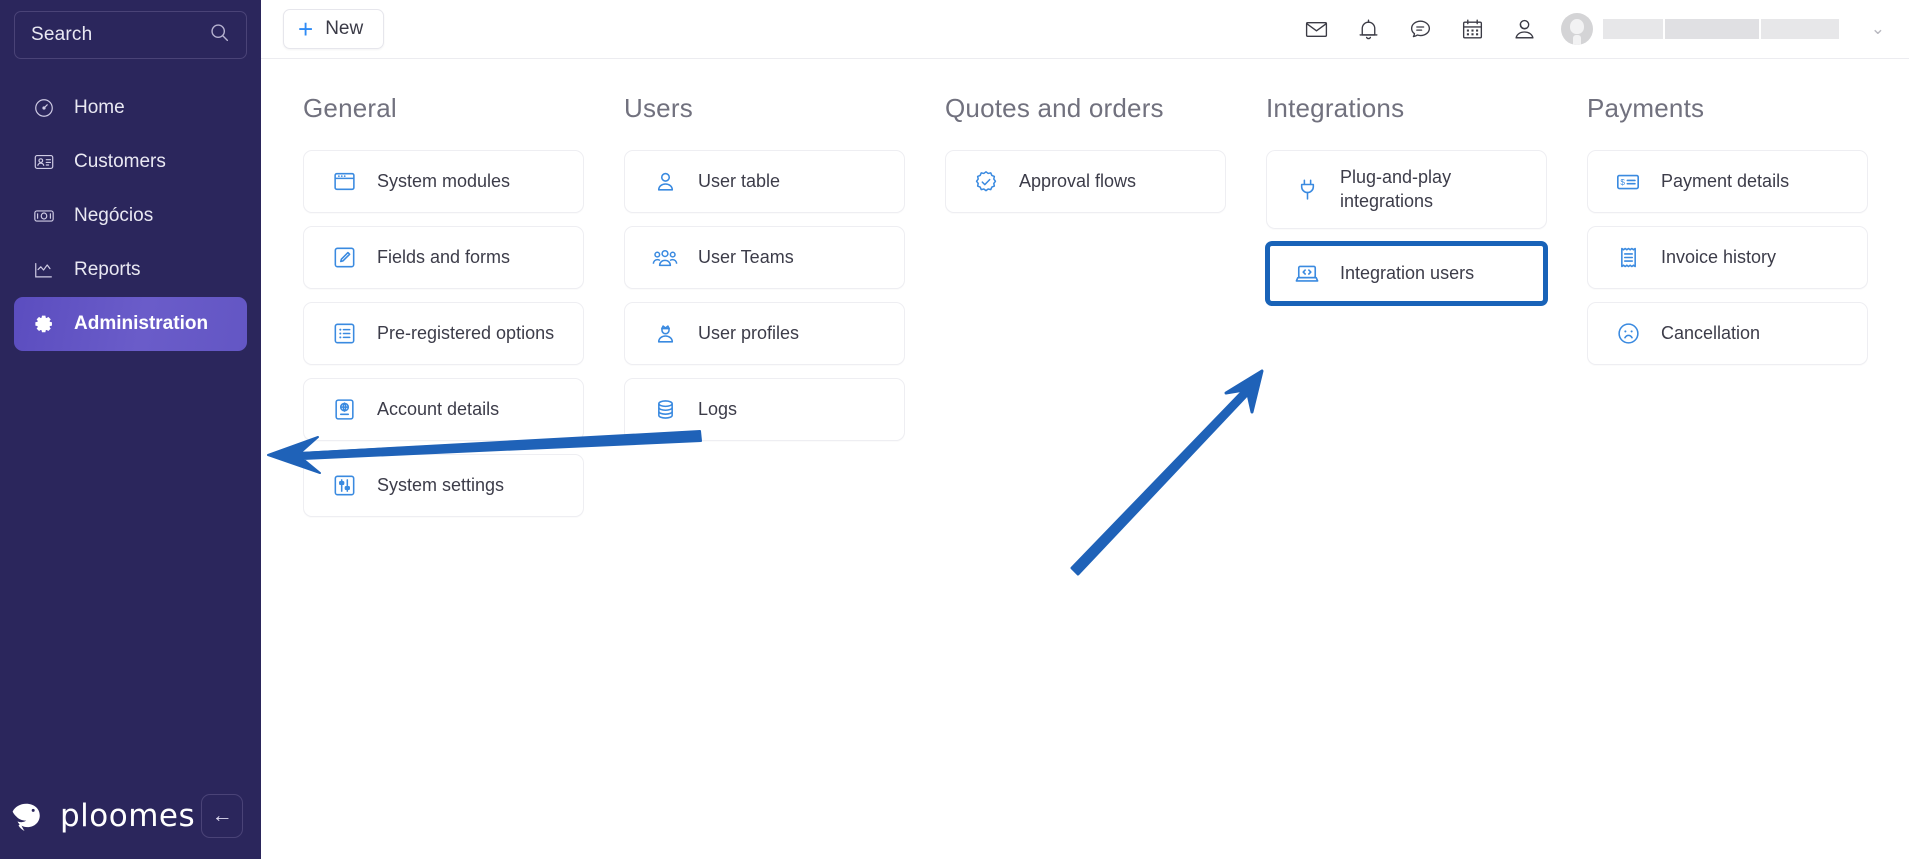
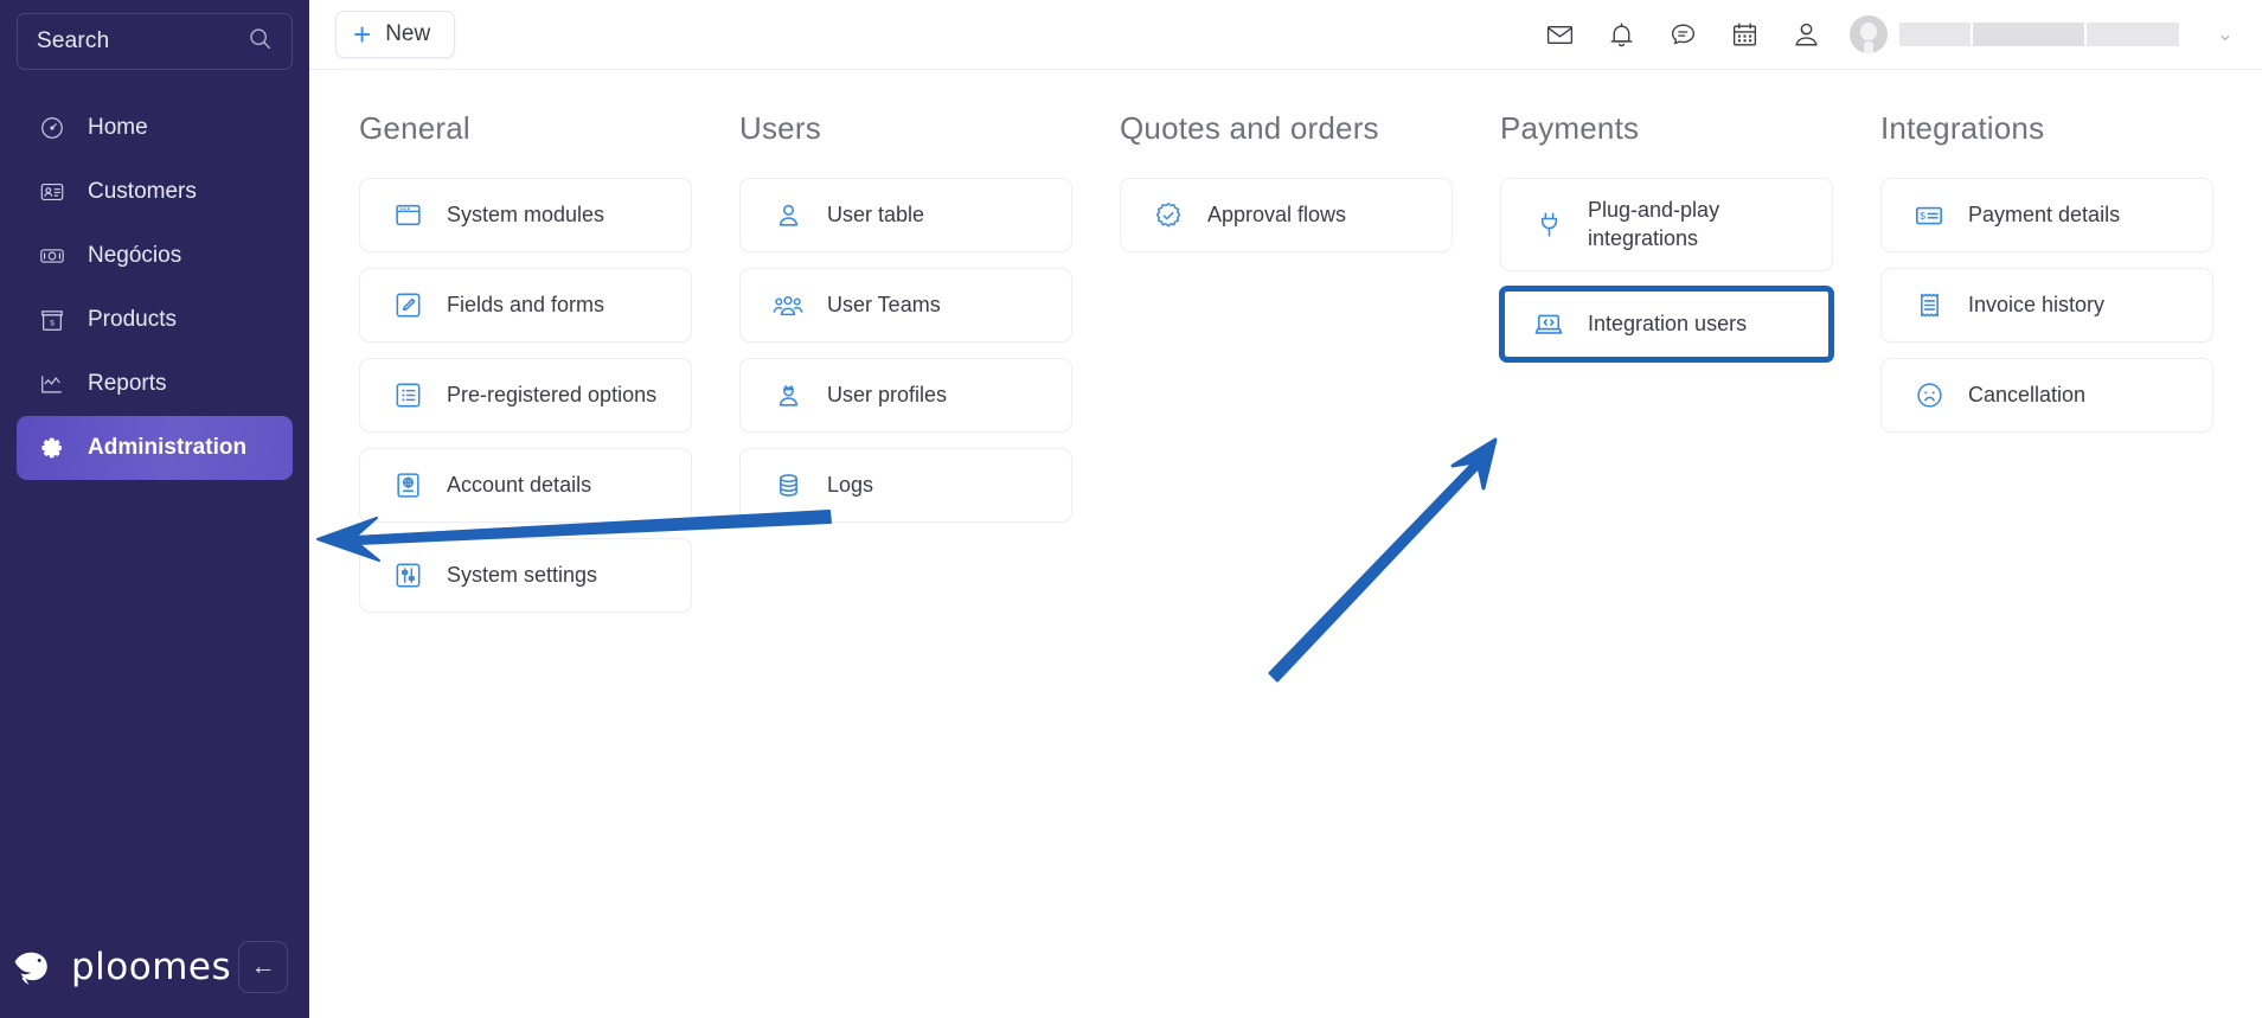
  Search
  Home
  Customers
  Negócios
+ Products
  Reports
  Administration
  ploomes
  ←
  +
  New
  ⌄
  General
  System modules
  Fields and forms
  Pre-registered options
  Account details
  System settings
  Users
  User table
  User Teams
  User profiles
  Logs
  Quotes and orders
  Approval flows
- Integrations
+ Payments
  Plug-and-play integrations
  Integration users
- Payments
+ Integrations
  $
  Payment details
  Invoice history
  Cancellation
